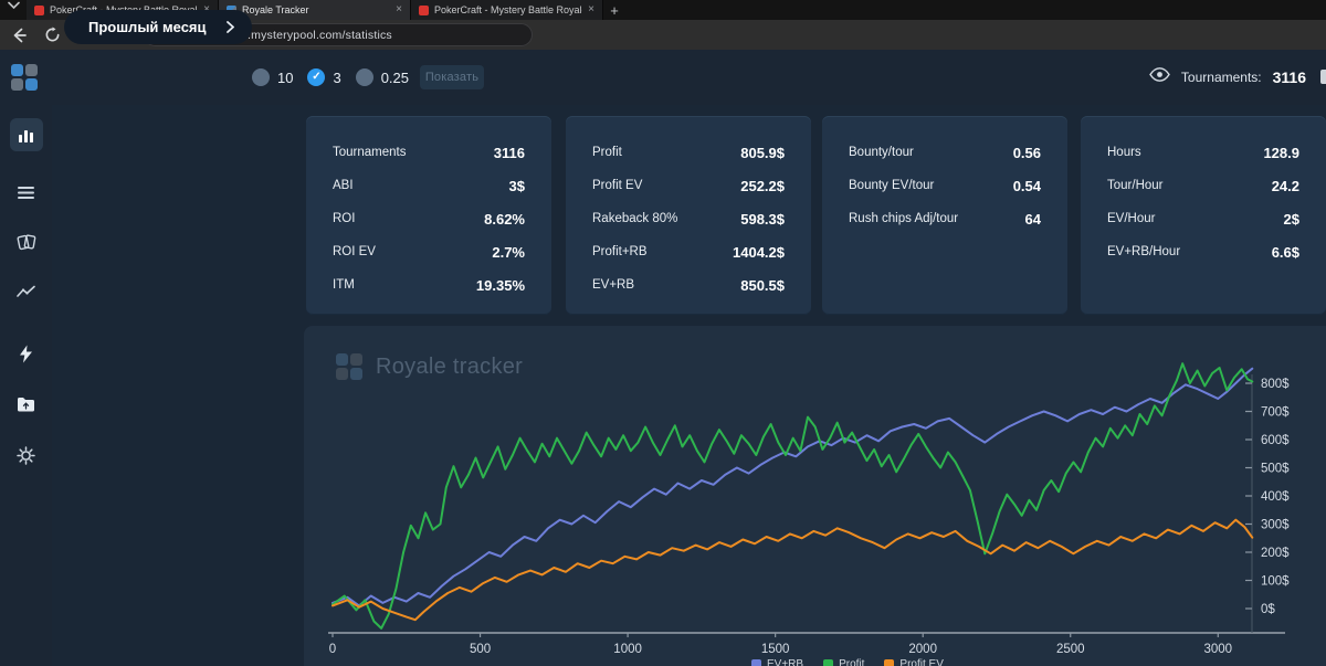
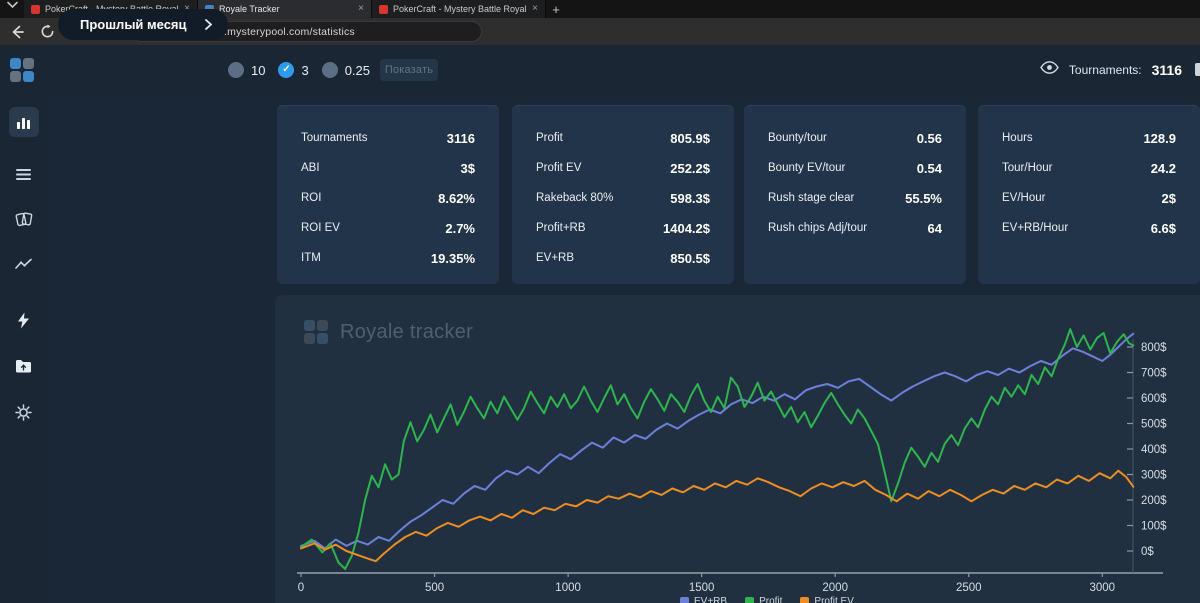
  Royale Tracker
  ×
  PokerCraft - Mystery Battle Royal
  ×
  +
  Прошлый месяц
  10
  ✓
  3
  0.25
  Показать
  Tournaments:
  3116
  Tournaments
  3116
  ABI
  3$
  ROI
  8.62%
  ROI EV
  2.7%
  ITM
  19.35%
  Profit
  805.9$
  Profit EV
  252.2$
  Rakeback 80%
  598.3$
  Profit+RB
  1404.2$
  EV+RB
  850.5$
  Bounty/tour
  0.56
  Bounty EV/tour
  0.54
+ Rush stage clear
+ 55.5%
  Rush chips Adj/tour
  64
  Hours
  128.9
  Tour/Hour
  24.2
  EV/Hour
  2$
  EV+RB/Hour
  6.6$
  Royale tracker
  0$
  100$
  200$
  300$
  400$
  500$
  600$
  700$
  800$
  0
  500
  1000
  1500
  2000
  2500
  3000
  EV+RB
  Profit
  Profit EV
